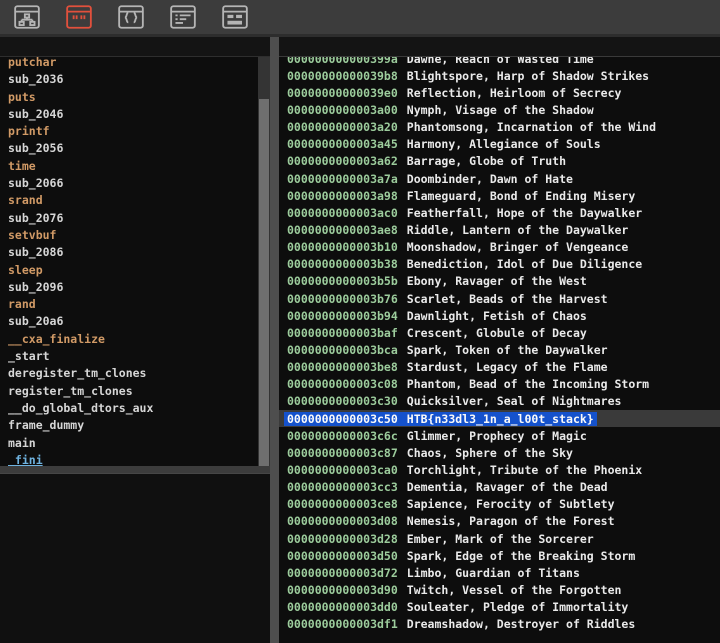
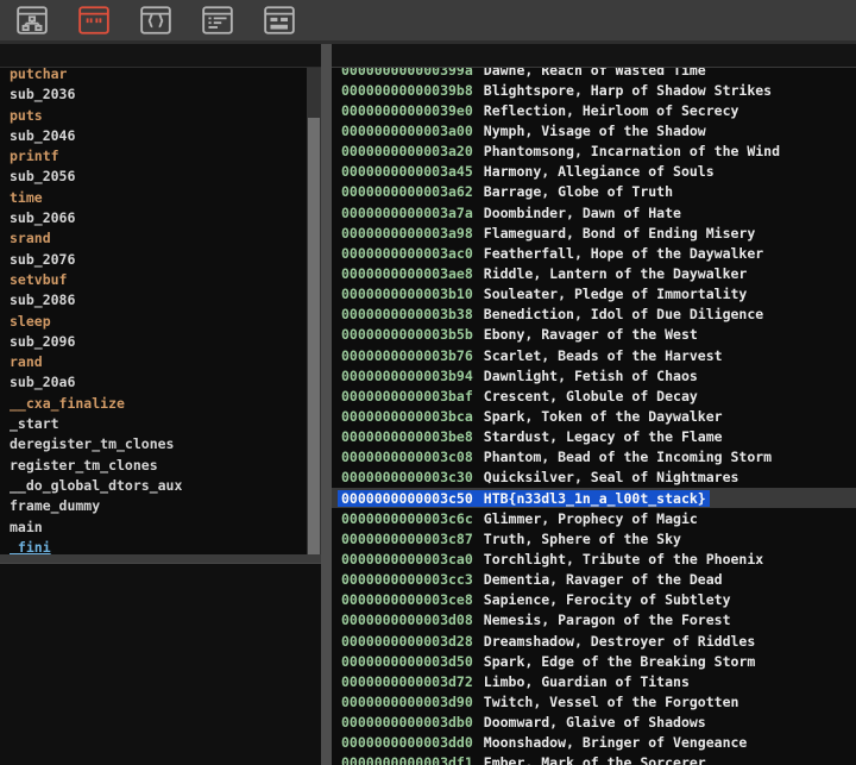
  putchar
  sub_2036
  puts
  sub_2046
  printf
  sub_2056
  time
  sub_2066
  srand
  sub_2076
  setvbuf
  sub_2086
  sleep
  sub_2096
  rand
  sub_20a6
  __cxa_finalize
  _start
  deregister_tm_clones
  register_tm_clones
  __do_global_dtors_aux
  frame_dummy
  main
  _fini
  000000000000399a Dawne, Reach of Wasted Time
  00000000000039b8 Blightspore, Harp of Shadow Strikes
  00000000000039e0 Reflection, Heirloom of Secrecy
  0000000000003a00 Nymph, Visage of the Shadow
  0000000000003a20 Phantomsong, Incarnation of the Wind
  0000000000003a45 Harmony, Allegiance of Souls
  0000000000003a62 Barrage, Globe of Truth
  0000000000003a7a Doombinder, Dawn of Hate
  0000000000003a98 Flameguard, Bond of Ending Misery
  0000000000003ac0 Featherfall, Hope of the Daywalker
  0000000000003ae8 Riddle, Lantern of the Daywalker
- 0000000000003b10 Moonshadow, Bringer of Vengeance
+ 0000000000003b10 Souleater, Pledge of Immortality
  0000000000003b38 Benediction, Idol of Due Diligence
  0000000000003b5b Ebony, Ravager of the West
  0000000000003b76 Scarlet, Beads of the Harvest
  0000000000003b94 Dawnlight, Fetish of Chaos
  0000000000003baf Crescent, Globule of Decay
  0000000000003bca Spark, Token of the Daywalker
  0000000000003be8 Stardust, Legacy of the Flame
  0000000000003c08 Phantom, Bead of the Incoming Storm
  0000000000003c30 Quicksilver, Seal of Nightmares
  0000000000003c50 HTB{n33dl3_1n_a_l00t_stack}
  0000000000003c6c Glimmer, Prophecy of Magic
- 0000000000003c87 Chaos, Sphere of the Sky
+ 0000000000003c87 Truth, Sphere of the Sky
  0000000000003ca0 Torchlight, Tribute of the Phoenix
  0000000000003cc3 Dementia, Ravager of the Dead
  0000000000003ce8 Sapience, Ferocity of Subtlety
  0000000000003d08 Nemesis, Paragon of the Forest
- 0000000000003d28 Ember, Mark of the Sorcerer
+ 0000000000003d28 Dreamshadow, Destroyer of Riddles
  0000000000003d50 Spark, Edge of the Breaking Storm
  0000000000003d72 Limbo, Guardian of Titans
  0000000000003d90 Twitch, Vessel of the Forgotten
+ 0000000000003db0 Doomward, Glaive of Shadows
- 0000000000003dd0 Souleater, Pledge of Immortality
+ 0000000000003dd0 Moonshadow, Bringer of Vengeance
- 0000000000003df1 Dreamshadow, Destroyer of Riddles
+ 0000000000003df1 Ember, Mark of the Sorcerer
